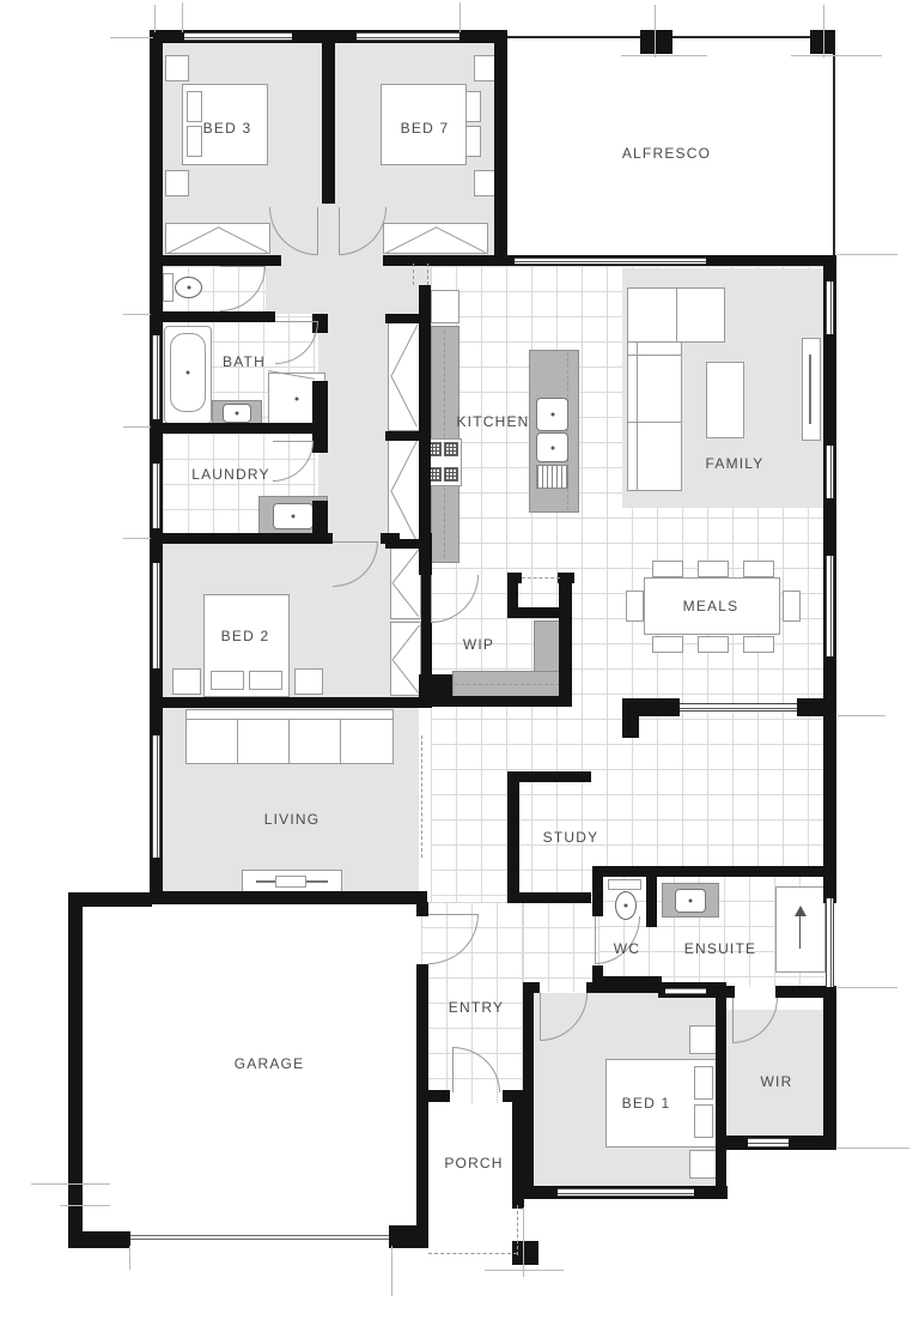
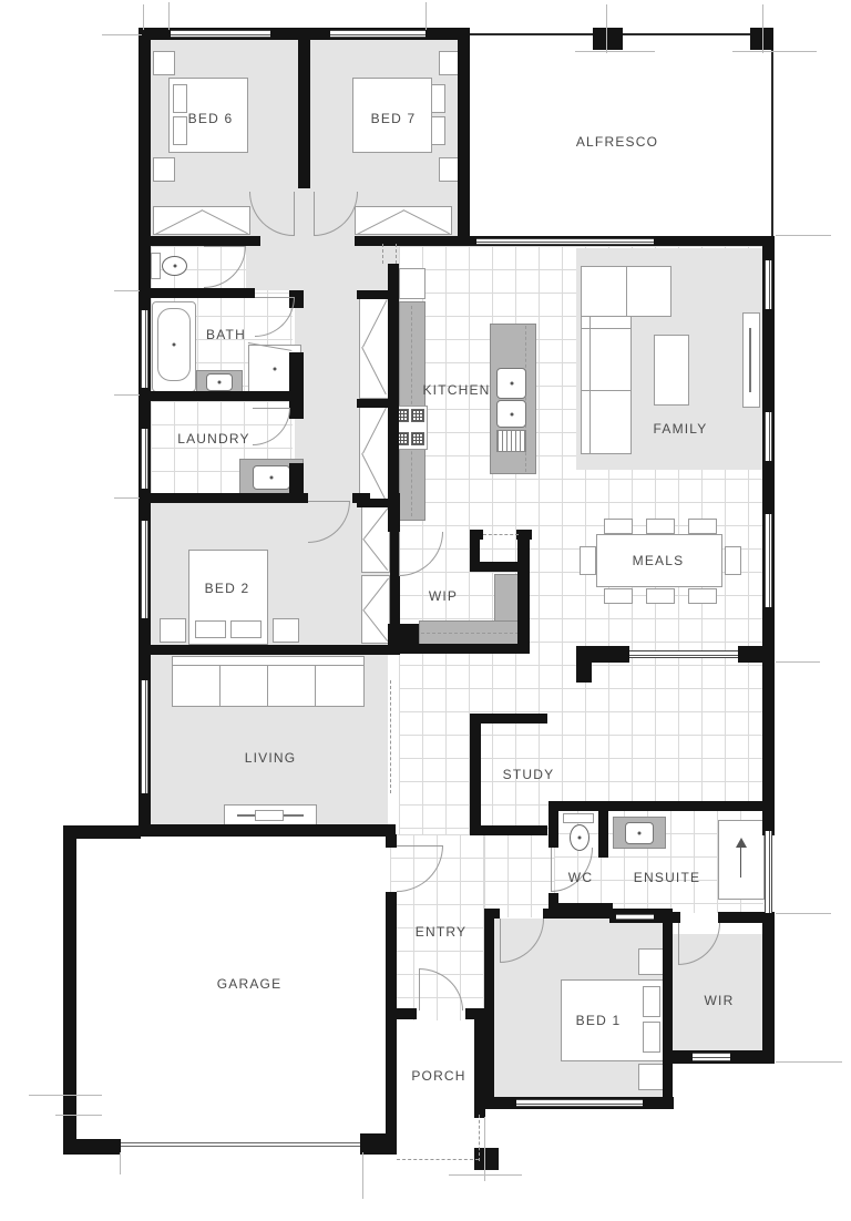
- BED 3
+ BED 6
  BED 7
  ALFRESCO
  BATH
  LAUNDRY
  KITCHEN
  FAMILY
  MEALS
  BED 2
  WIP
  LIVING
  STUDY
  WC
  ENSUITE
  ENTRY
  GARAGE
  BED 1
  WIR
  PORCH
